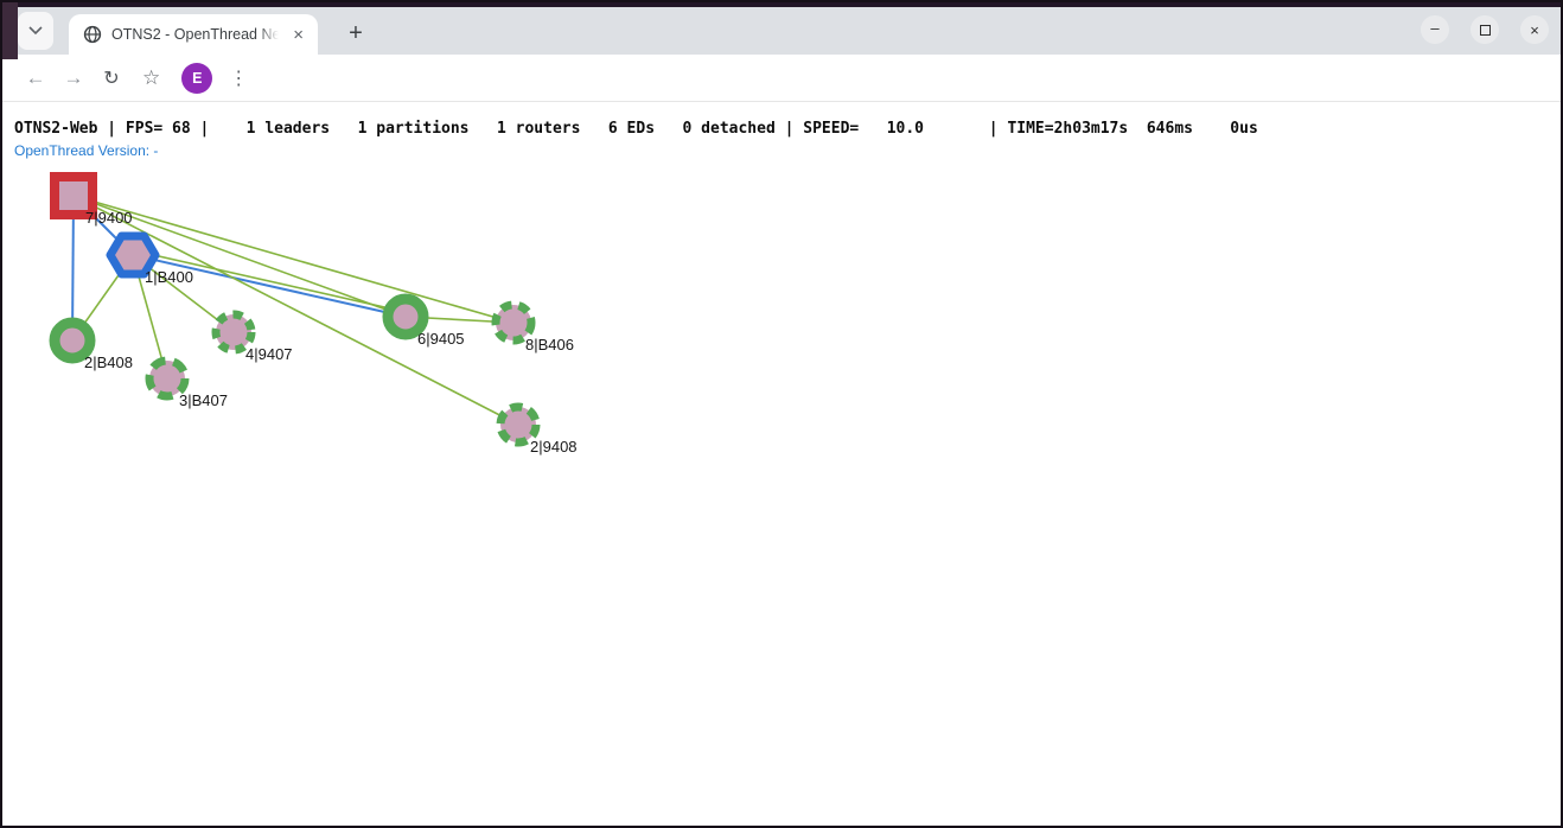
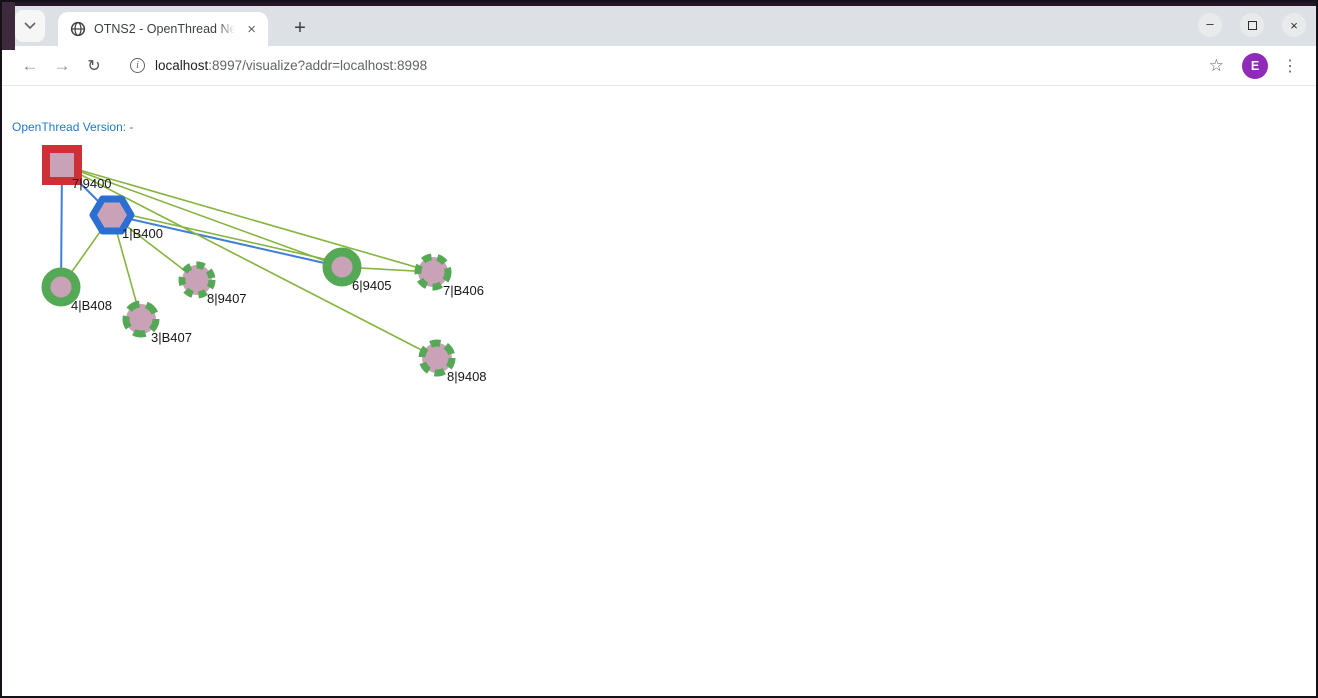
  OTNS2 - OpenThread Ne
  ×
  +
  –
  ×
  ←
  →
  ↻
+ i
+ localhost:8997/visualize?addr=localhost:8998
  ☆
  E
  ⋮
- OTNS2-Web | FPS= 68 | 1 leaders 1 partitions 1 routers 6 EDs 0 detached | SPEED= 10.0 | TIME=2h03m17s 646ms 0us
  OpenThread Version: -
  7|9400
  1|B400
- 2|B408
+ 4|B408
  3|B407
- 4|9407
+ 8|9407
  6|9405
- 8|B406
+ 7|B406
- 2|9408
+ 8|9408
